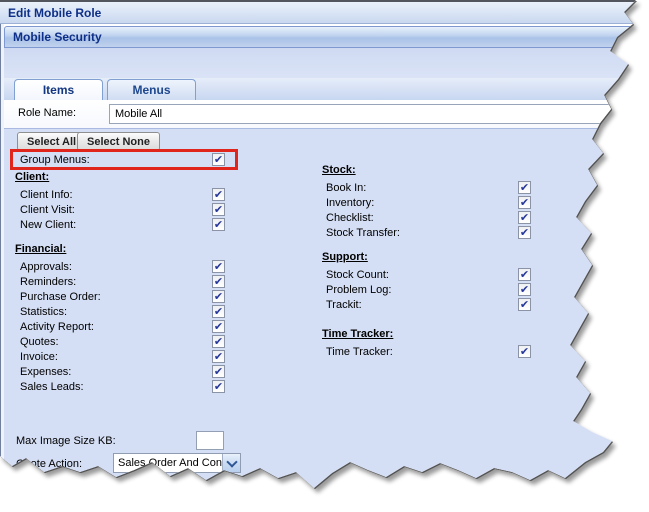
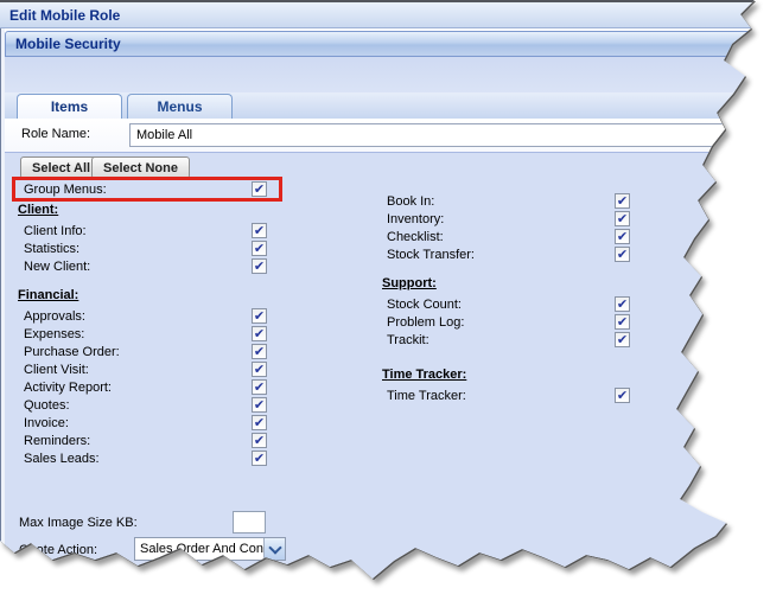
  Edit Mobile Role
  Mobile Security
  Items
  Menus
  Role Name:
  Mobile All
  Select All
  Select None
  Group Menus:
  ✔
  Client:
  Client Info:
  ✔
- Client Visit:
+ Statistics:
  ✔
  New Client:
  ✔
  Financial:
  Approvals:
  ✔
- Reminders:
+ Expenses:
  ✔
  Purchase Order:
  ✔
- Statistics:
+ Client Visit:
  ✔
  Activity Report:
  ✔
  Quotes:
  ✔
  Invoice:
  ✔
- Expenses:
+ Reminders:
  ✔
  Sales Leads:
  ✔
- Stock:
  Book In:
  ✔
  Inventory:
  ✔
  Checklist:
  ✔
  Stock Transfer:
  ✔
  Support:
  Stock Count:
  ✔
  Problem Log:
  ✔
  Trackit:
  ✔
  Time Tracker:
  Time Tracker:
  ✔
  Max Image Size KB:
  ote Action:
  Salesrder And Con
